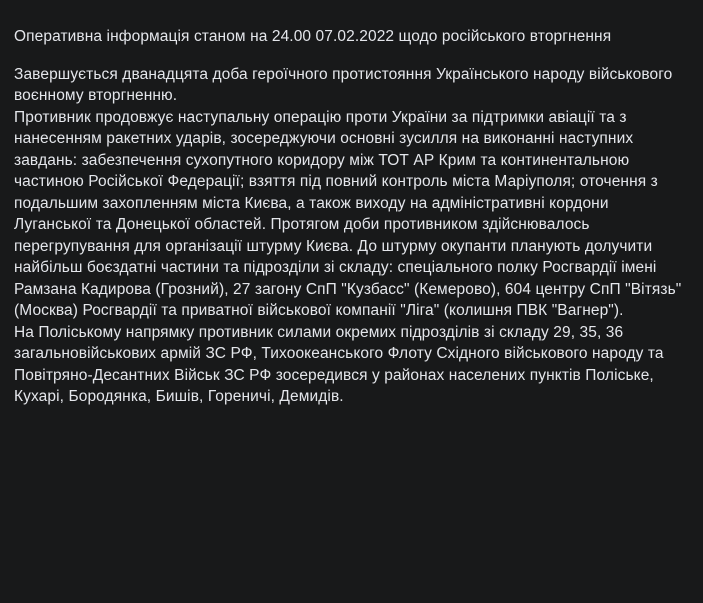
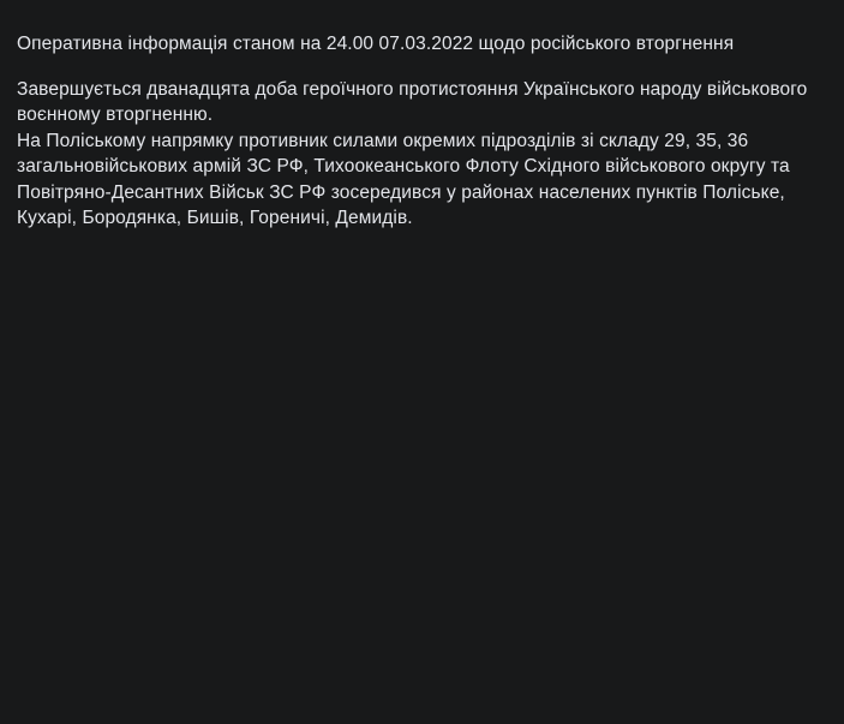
- Оперативна інформація станом на 24.00 07.02.2022 щодо російського вторгнення
+ Оперативна інформація станом на 24.00 07.03.2022 щодо російського вторгнення
  Завершується дванадцята доба героїчного протистояння Українського народу військового воєнному вторгненню.
- Противник продовжує наступальну операцію проти України за підтримки авіації та з нанесенням ракетних ударів, зосереджуючи основні зусилля на виконанні наступних завдань: забезпечення сухопутного коридору між ТОТ АР Крим та континентальною частиною Російської Федерації; взяття під повний контроль міста Маріуполя; оточення з подальшим захопленням міста Києва, а також виходу на адміністративні кордони Луганської та Донецької областей. Протягом доби противником здійснювалось перегрупування для організації штурму Києва. До штурму окупанти планують долучити найбільш боєздатні частини та підрозділи зі складу: спеціального полку Росгвардії імені Рамзана Кадирова (Грозний), 27 загону СпП "Кузбасс" (Кемерово), 604 центру СпП "Вітязь" (Москва) Росгвардії та приватної військової компанії "Ліга" (колишня ПВК "Вагнер").
- На Поліському напрямку противник силами окремих підрозділів зі складу 29, 35, 36 загальновійськових армій ЗС РФ, Тихоокеанського Флоту Східного військового народу та Повітряно-Десантних Військ ЗС РФ зосередився у районах населених пунктів Поліське, Кухарі, Бородянка, Бишів, Гореничі, Демидів.
+ На Поліському напрямку противник силами окремих підрозділів зі складу 29, 35, 36 загальновійськових армій ЗС РФ, Тихоокеанського Флоту Східного військового округу та Повітряно-Десантних Військ ЗС РФ зосередився у районах населених пунктів Поліське, Кухарі, Бородянка, Бишів, Гореничі, Демидів.
